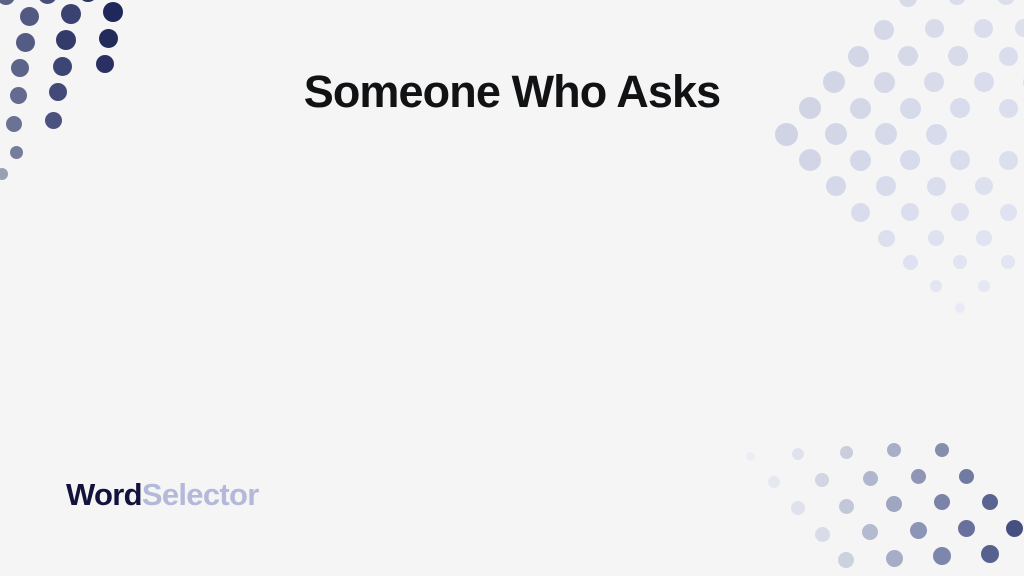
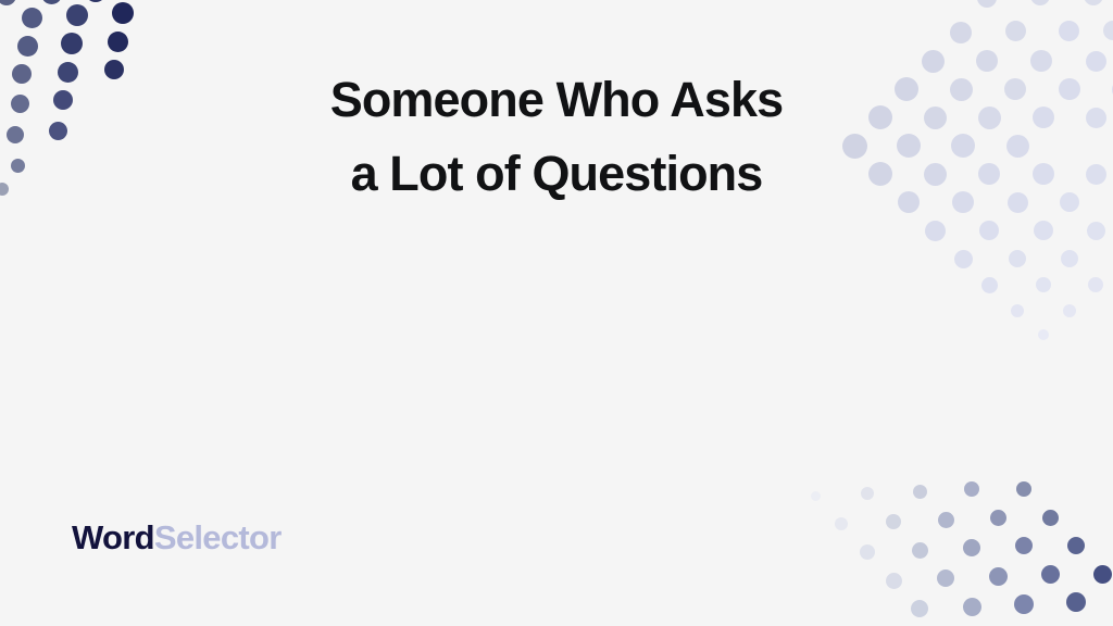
  Someone Who Asks
+ a Lot of Questions
  WordSelector
